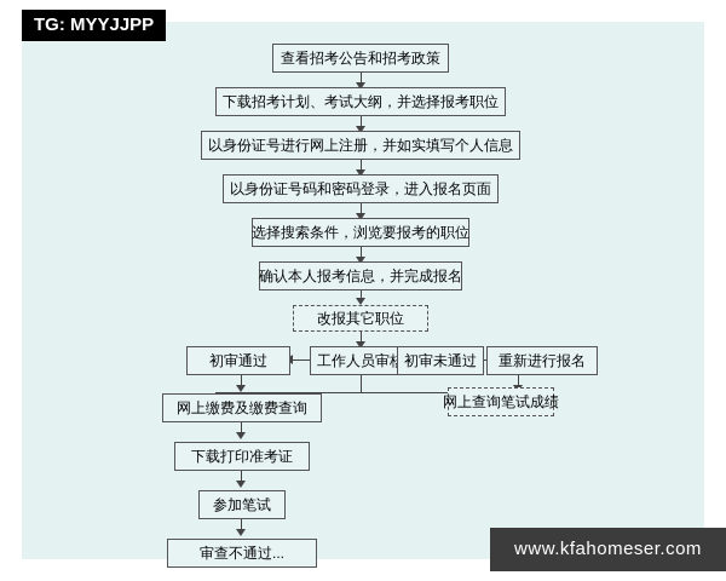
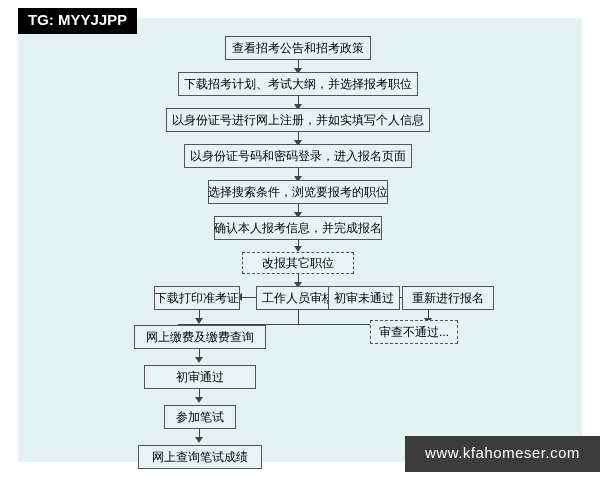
  查看招考公告和招考政策
  下载招考计划、考试大纲，并选择报考职位
  以身份证号进行网上注册，并如实填写个人信息
  以身份证号码和密码登录，进入报名页面
  选择搜索条件，浏览要报考的职位
  确认本人报考信息，并完成报名
  改报其它职位
  工作人员审
- 初审通过
+ 下载打印准考证
  初审未通过
  重新进行报名
- 网上查询笔试成绩
+ 审查不通过...
  网上缴费及缴费查询
- 下载打印准考证
+ 初审通过
  参加笔试
- 审查不通过...
+ 网上查询笔试成绩
  TG: MYYJJPP
  www.kfahomeser.com
